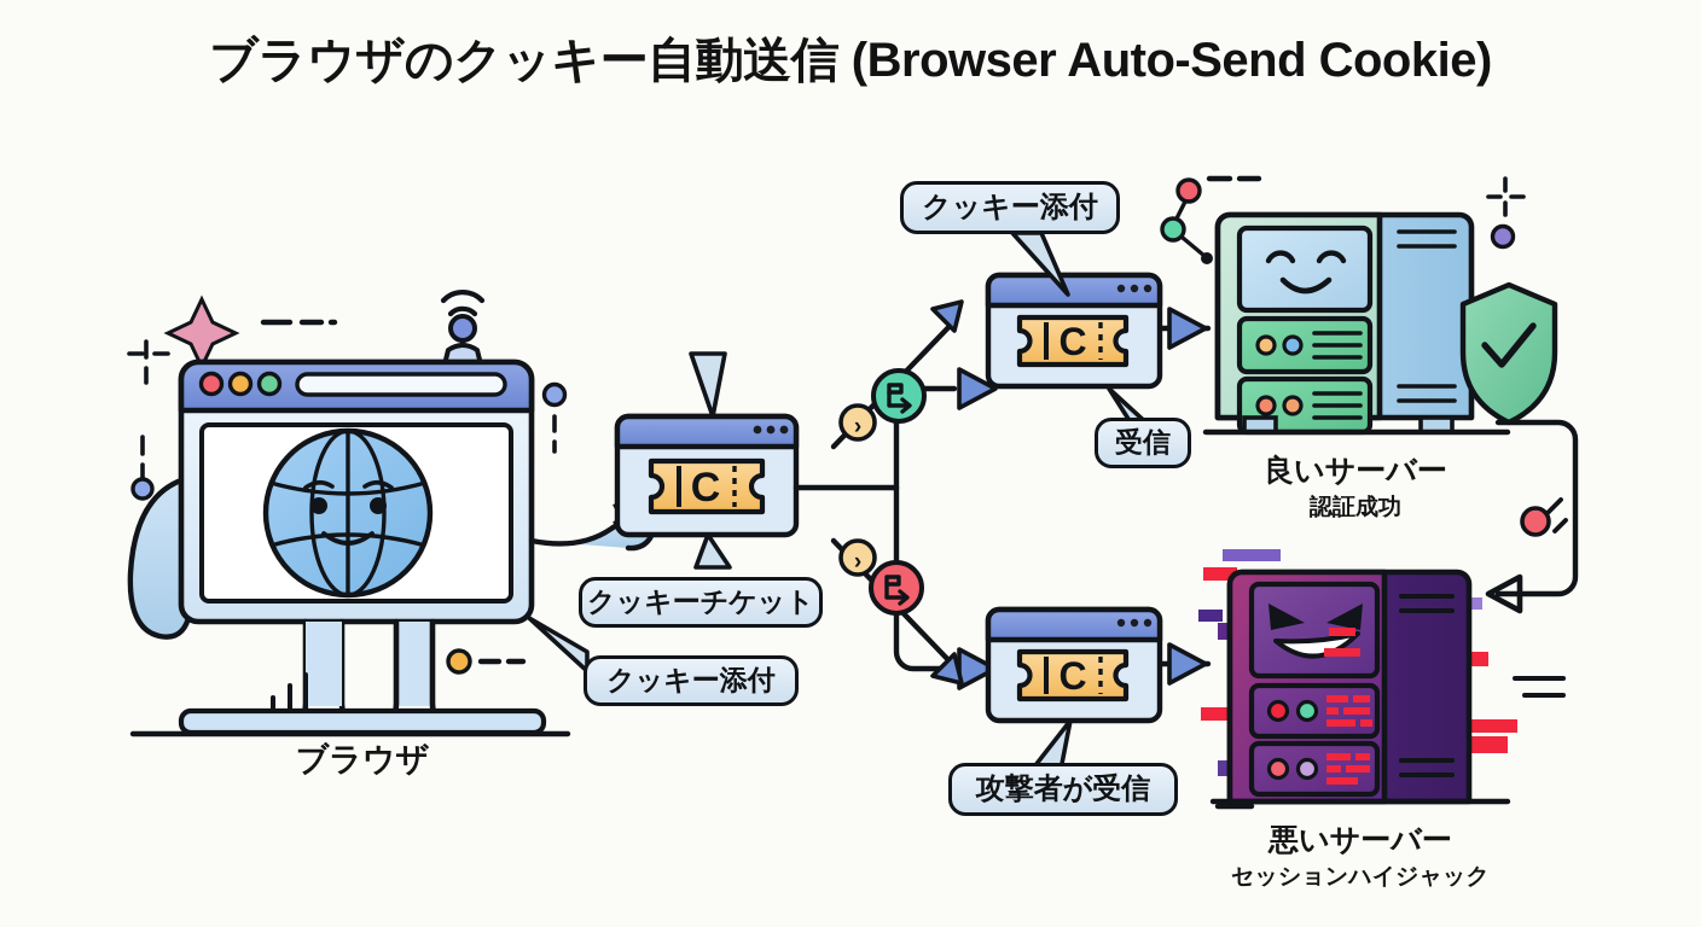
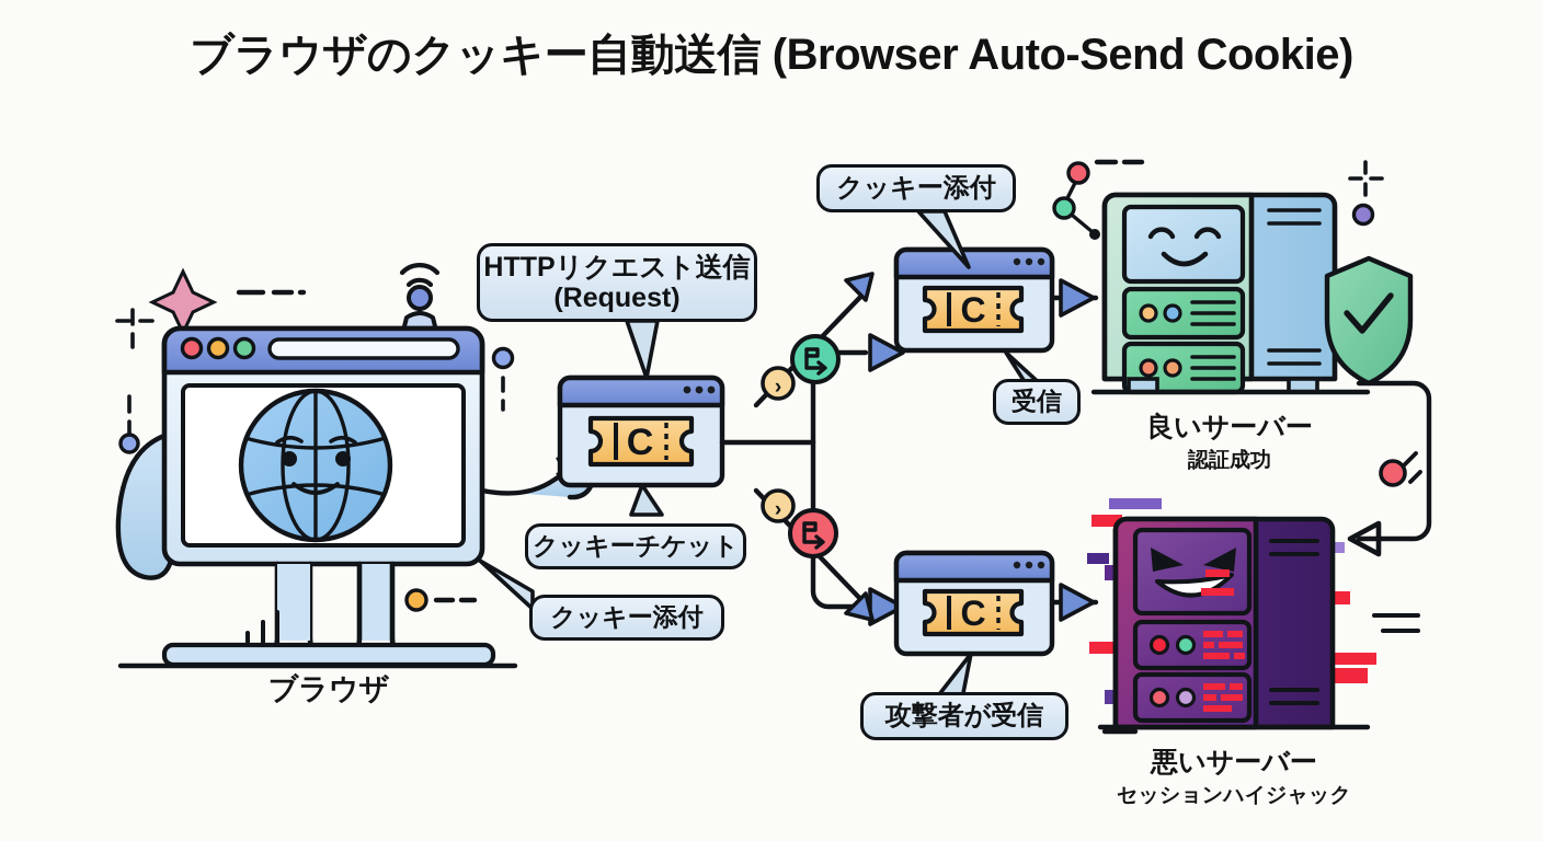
  ブラウザのクッキー自動送信 (Browser Auto-Send Cookie)
  C
  ›
  ›
  C
  C
+ HTTPリクエスト送信
+ (Request)
  クッキーチケット
  クッキー添付
  クッキー添付
  受信
  攻撃者が受信
  ブラウザ
  良いサーバー
  認証成功
  悪いサーバー
  セッションハイジャック
